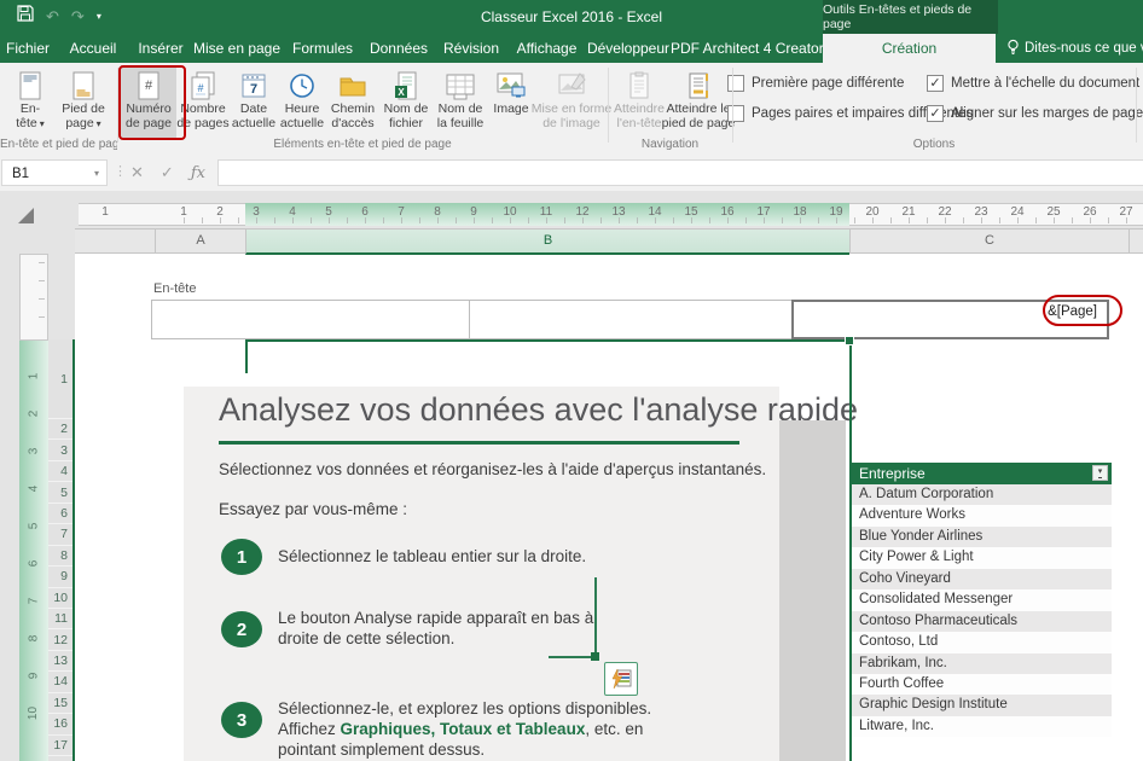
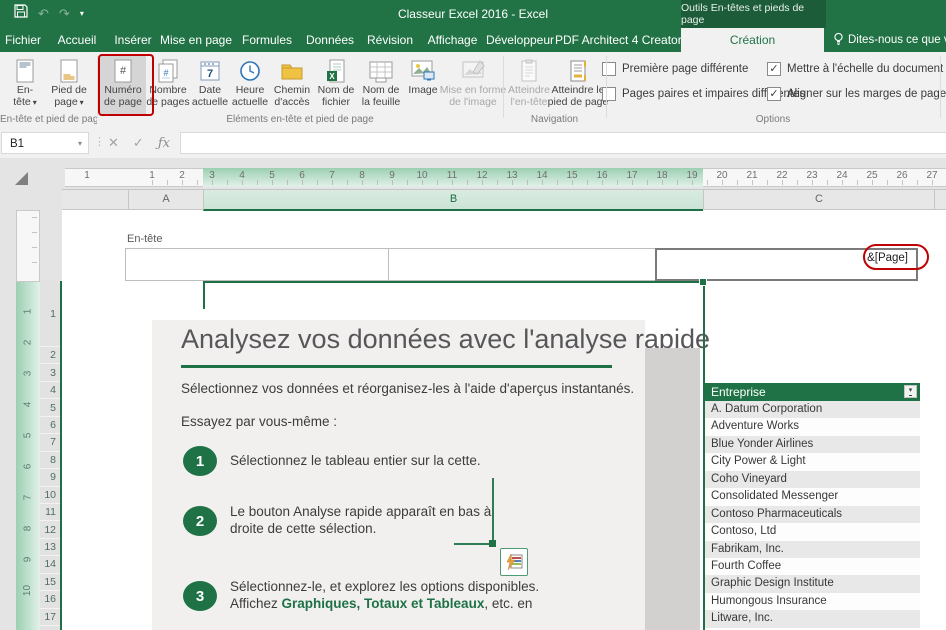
  ↶
  ↷
  ▾
  Classeur Excel 2016 - Excel
  Outils En-têtes et pieds de page
  Fichier
  Accueil
  Insérer
  Mise en page
  Formules
  Données
  Révision
  Affichage
  Développeur
  PDF Architect 4 Creator
  Création
  Dites-nous ce que
  En-
  tête ▾
  Pied de
  page ▾
  #
  Numéro
  de page
  #
  Nombre
  de pages
  7
  Date
  actuelle
  Heure
  actuelle
  Chemin
  d'accès
  X
  Nom de
  fichier
  Nom de
  la feuille
  Image
  Mise en form
  de l'image
  Atteindre
  l'en-tête
  Atteindre l
  pied de pag
  Première page différente
  Pages paires et impaires diffntes
  ✓
  Mettre à l'échelle du document
  ✓
  Aligner sur les marges de page
  En-tête et pied de pag
  Éléments en-tête et pied de page
  Navigation
  Options
  B1
  ▾
  ⋮
  ✕
  ✓
  ƒx
  1
  1
  2
  3
  4
  5
  6
  7
  8
  9
  10
  11
  12
  13
  14
  15
  16
  17
  18
  19
  20
  21
  22
  23
  24
  25
  26
  27
  A
  B
  C
  1
  2
  3
  4
  5
  6
  7
  8
  9
  10
  11
  12
  13
  14
  15
  16
  17
  En-tête
  &[Page]
  Analysez vos données avec l'analyse rapid
  Sélectionnez vos données et réorganisez-les à l'aide d'aperçus instantanés.
  Essayez par vous-même :
  1
- Sélectionnez le tableau entier sur la droite.
+ Sélectionnez le tableau entier sur la cette.
  2
  Le bouton Analyse rapide apparaît en bas à
  droite de cette sélection.
  3
  Sélectionnez-le, et explorez les options disponibles.
  Affichez Graphiques, Totaux et Tableaux, etc. en
- pointant simplement dessus.
  Entreprise
  A. Datum Corporation
  Adventure Works
  Blue Yonder Airlines
  City Power & Light
  Coho Vineyard
  Consolidated Messenger
  Contoso Pharmaceuticals
  Contoso, Ltd
  Fabrikam, Inc.
  Fourth Coffee
  Graphic Design Institute
+ Humongous Insurance
  Litware, Inc.
